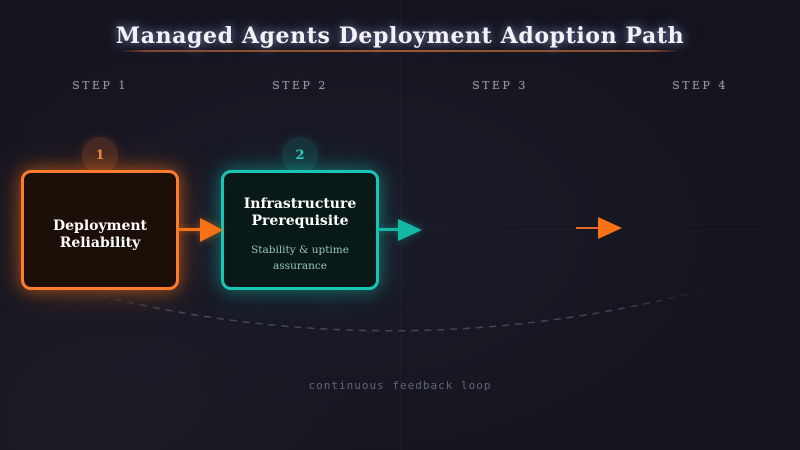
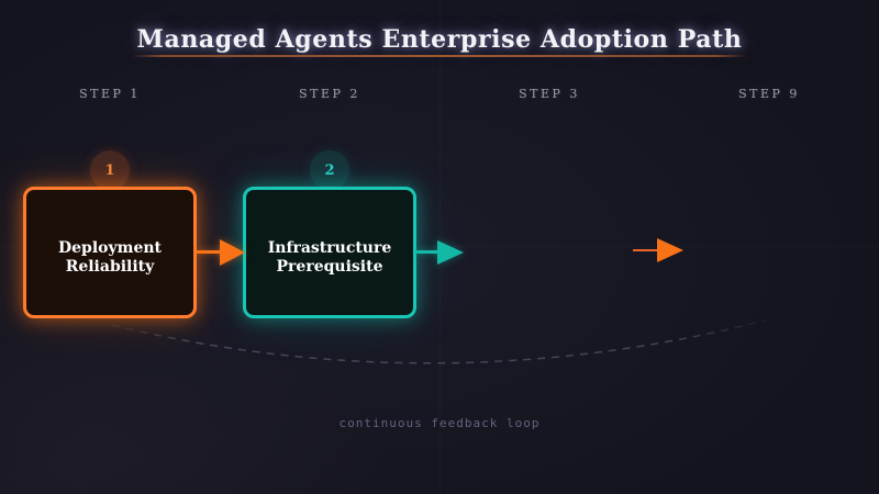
- Managed Agents Deployment Adoption Path
+ Managed Agents Enterprise Adoption Path
  STEP 1
  STEP 2
  STEP 3
- STEP 4
+ STEP 9
  1
  2
  Deployment Reliability
  Infrastructure Prerequisite
- Stability & uptime assurance
  continuous feedback loop
